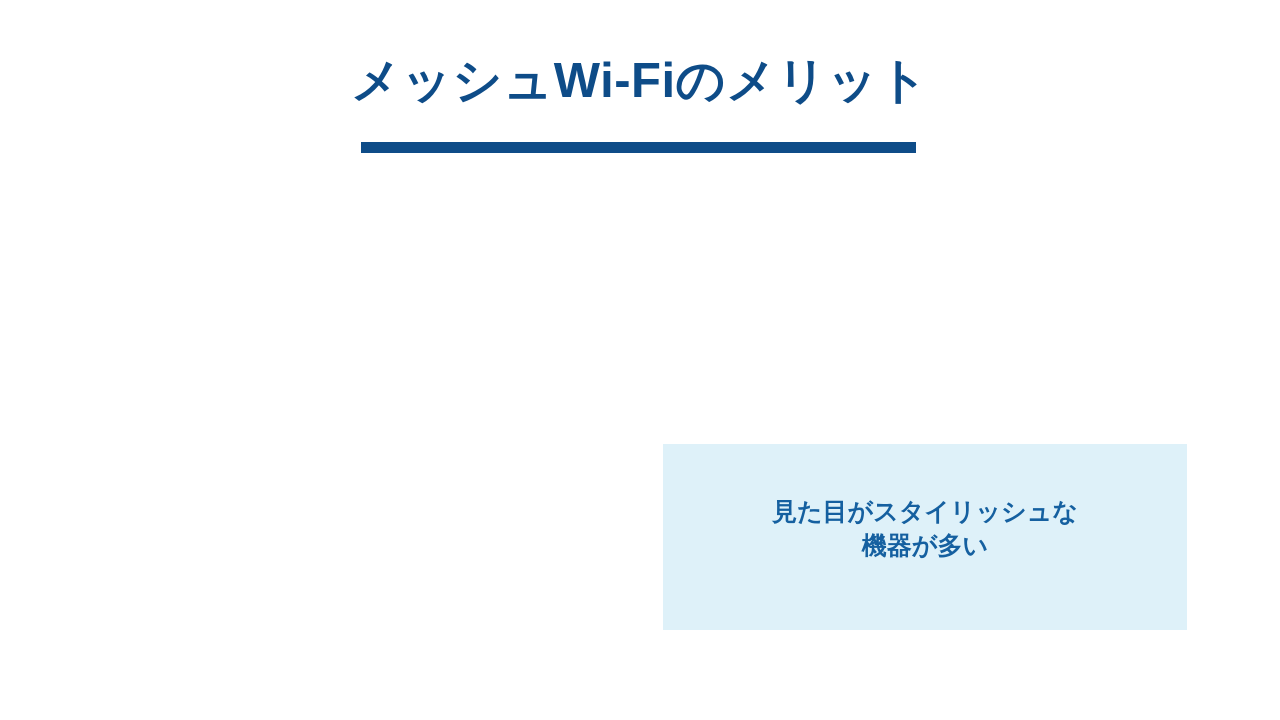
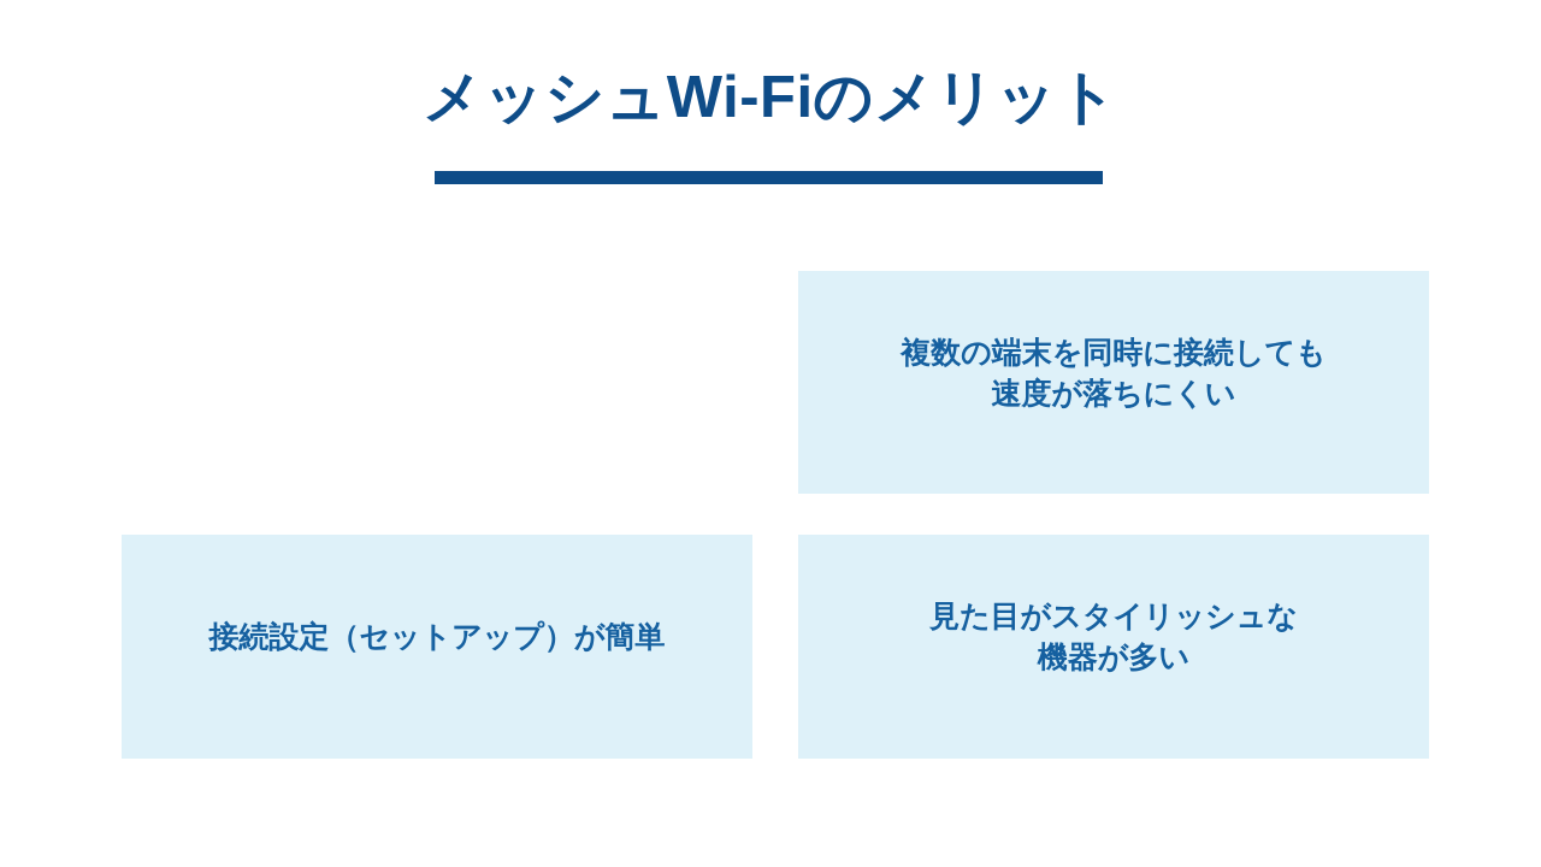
  メッシュWi-Fiのメリット
+ 複数の端末を同時に接続しても
+ 速度が落ちにくい
+ 接続設定（セットアップ）が簡単
  見た目がスタイリッシュな
  機器が多い
